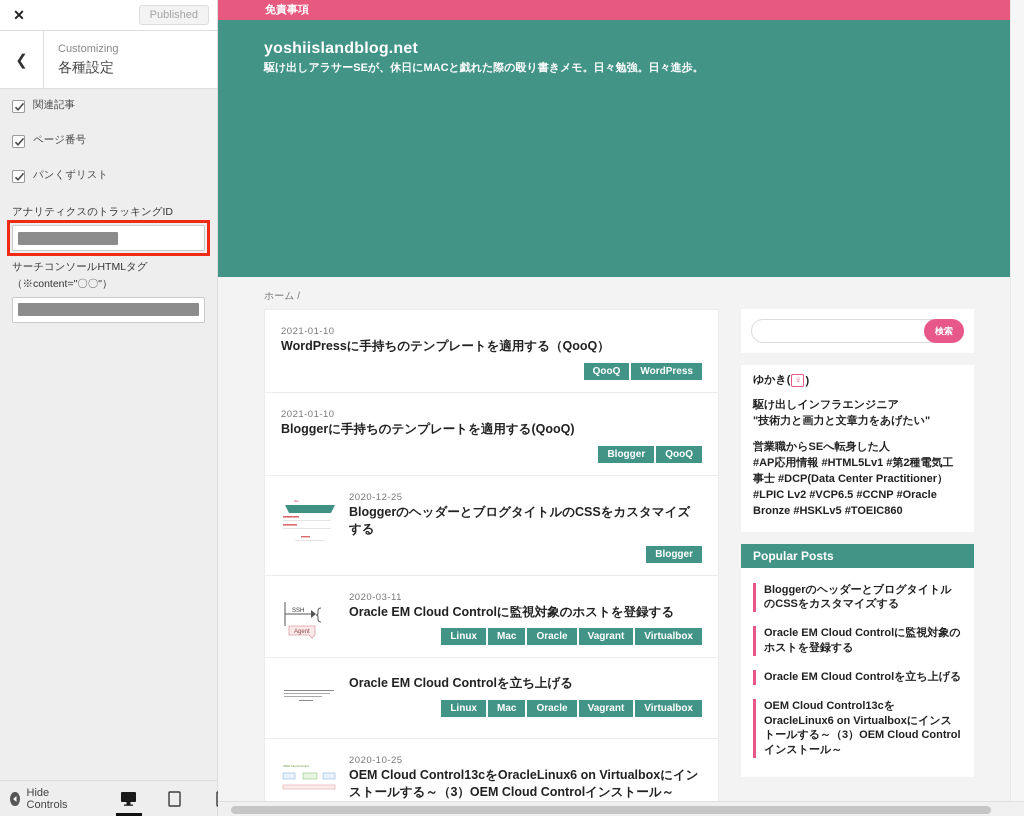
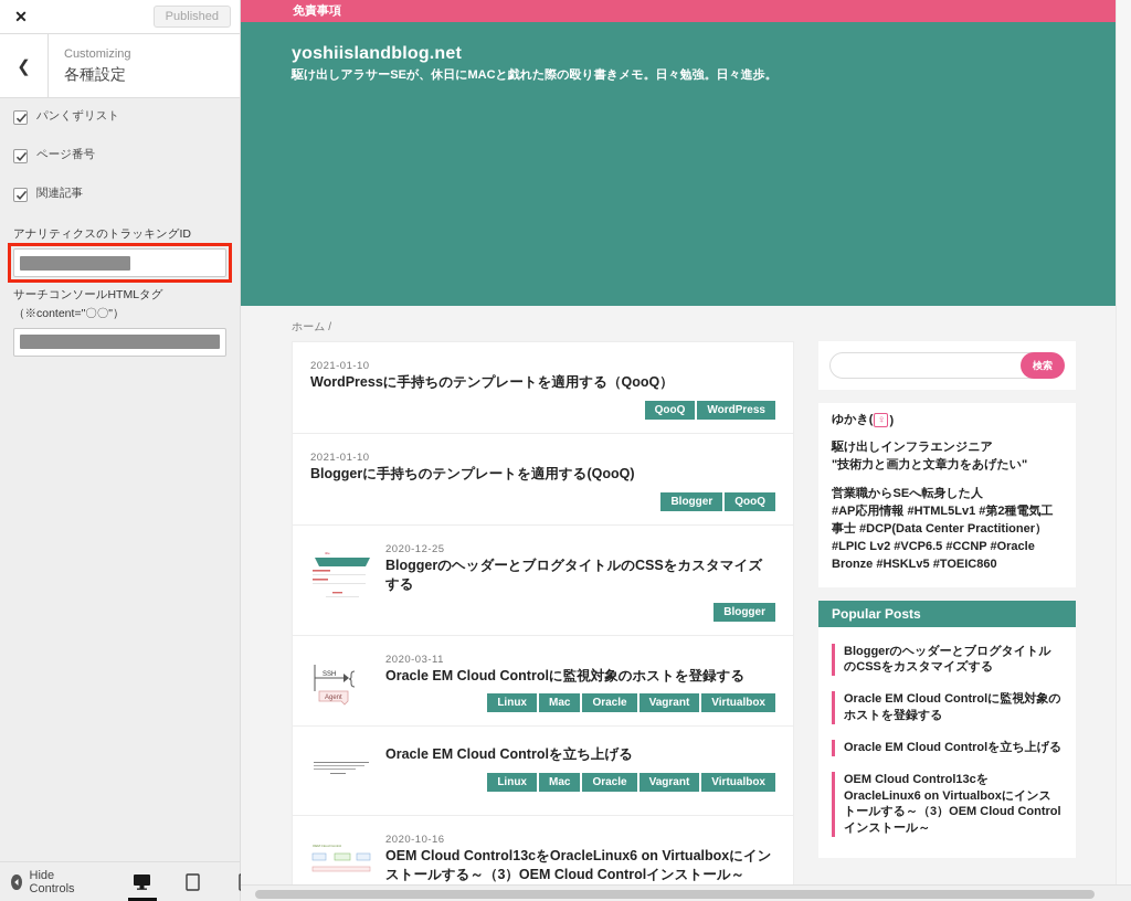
  ✕
  Published
  ❮
  Customizing
  各種設定
- 関連記事
+ パンくずリスト
  ページ番号
- パンくずリスト
+ 関連記事
  アナリティクスのトラッキングID
  サーチコンソールHTMLタグ（※content="〇〇"）
  Hide Controls
  免責事項
  yoshiislandblog.net
  駆け出しアラサーSEが、休日にMACと戯れた際の殴り書きメモ。日々勉強。日々進歩。
  ホーム /
  2021-01-10
  WordPressに手持ちのテンプレートを適用する（QooQ）
  QooQ
  WordPress
  2021-01-10
  Bloggerに手持ちのテンプレートを適用する(QooQ)
  Blogger
  QooQ
  2020-12-25
  BloggerのヘッダーとブログタイトルのCSSをカスタマイズする
  Blogger
  2020-03-11
  Oracle EM Cloud Controlに監視対象のホストを登録する
  Linux
  Mac
  Oracle
  Vagrant
  Virtualbox
  Oracle EM Cloud Controlを立ち上げる
  Linux
  Mac
  Oracle
  Vagrant
  Virtualbox
- 2020-10-25
+ 2020-10-16
  OEM Cloud Control13cをOracleLinux6 on Virtualboxにインストールする～（3）OEM Cloud Controlインストール～
  検索
  ゆかき(
  ♀
  )
  駆け出しインフラエンジニア
  "技術力と画力と文章力をあげたい"
  営業職からSEへ転身した人
  #AP応用情報 #HTML5Lv1 #第2種電気工事士 #DCP(Data Center Practitioner）#LPIC Lv2 #VCP6.5 #CCNP #Oracle Bronze #HSKLv5 #TOEIC860
  Popular Posts
  BloggerのヘッダーとブログタイトルのCSSをカスタマイズする
  Oracle EM Cloud Controlに監視対象のホストを登録する
  Oracle EM Cloud Controlを立ち上げる
  OEM Cloud Control13cをOracleLinux6 on Virtualboxにインストールする～（3）OEM Cloud Controlインストール～
